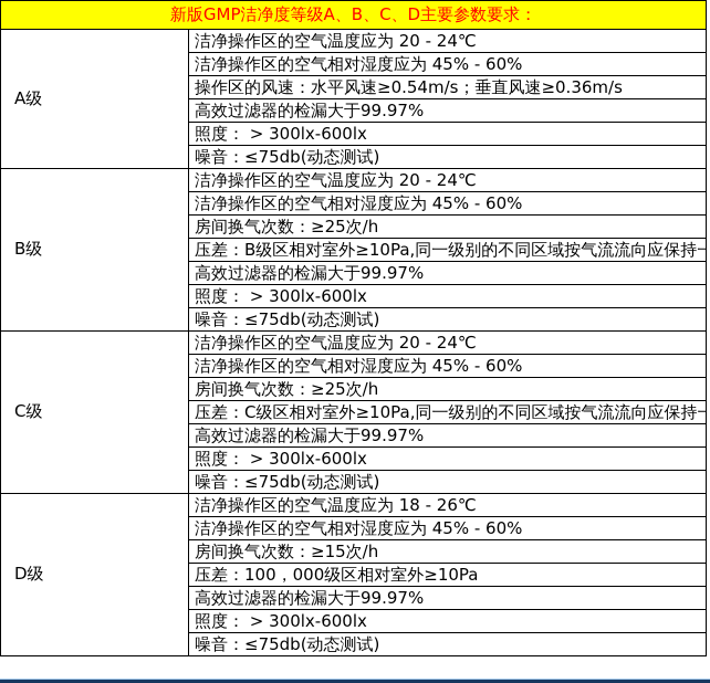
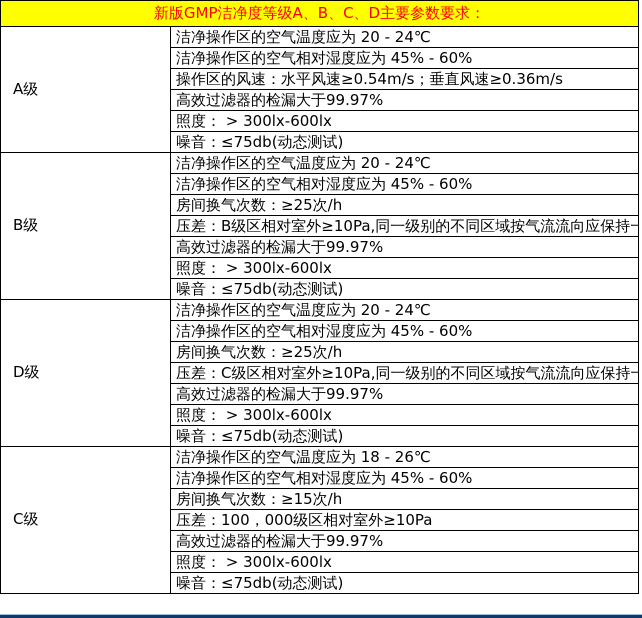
  新版GMP洁净度等级A、B、C、D主要参数要求：
  A级	洁净操作区的空气温度应为 20 - 24℃
  洁净操作区的空气相对湿度应为 45% - 60%
  操作区的风速：水平风速≥0.54m/s；垂直风速≥0.36m/s
  高效过滤器的检漏大于99.97%
  照度： > 300lx-600lx
  噪音：≤75db(动态测试)
  B级	洁净操作区的空气温度应为 20 - 24℃
  洁净操作区的空气相对湿度应为 45% - 60%
  房间换气次数：≥25次/h
  压差：B级区相对室外≥10Pa,同一级别的不同区域按气流流向应保持一
  高效过滤器的检漏大于99.97%
  照度： > 300lx-600lx
  噪音：≤75db(动态测试)
- C级	洁净操作区的空气温度应为 20 - 24℃
+ D级	洁净操作区的空气温度应为 20 - 24℃
  洁净操作区的空气相对湿度应为 45% - 60%
  房间换气次数：≥25次/h
  压差：C级区相对室外≥10Pa,同一级别的不同区域按气流流向应保持一
  高效过滤器的检漏大于99.97%
  照度： > 300lx-600lx
  噪音：≤75db(动态测试)
- D级	洁净操作区的空气温度应为 18 - 26℃
+ C级	洁净操作区的空气温度应为 18 - 26℃
  洁净操作区的空气相对湿度应为 45% - 60%
  房间换气次数：≥15次/h
  压差：100，000级区相对室外≥10Pa
  高效过滤器的检漏大于99.97%
  照度： > 300lx-600lx
  噪音：≤75db(动态测试)
